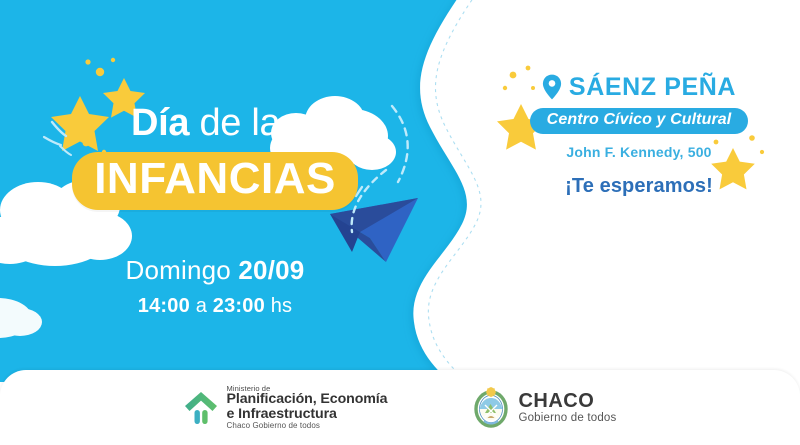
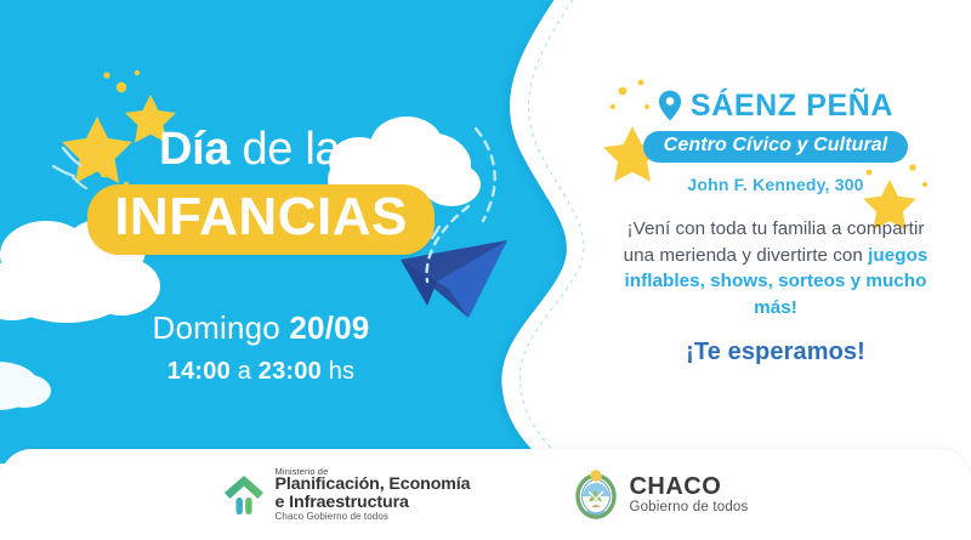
  Día de las
  INFANCIAS
  Domingo 20/09
  14:00 a 23:00 hs
  SÁENZ PEÑA
  Centro Cívico y Cultural
- John F. Kennedy, 500
+ John F. Kennedy, 300
+ ¡Vení con toda tu familia a compartir una merienda y divertirte con juegos inflables, shows, sorteos y mucho más!
  ¡Te esperamos!
  Ministerio de
  Planificación, Economía
  e Infraestructura
  Chaco Gobierno de todos
  CHACO
  Gobierno de todos
